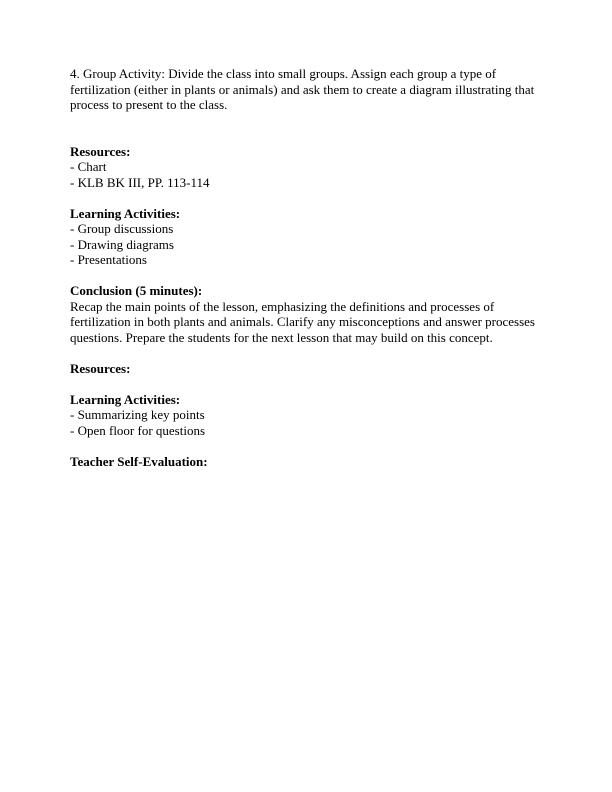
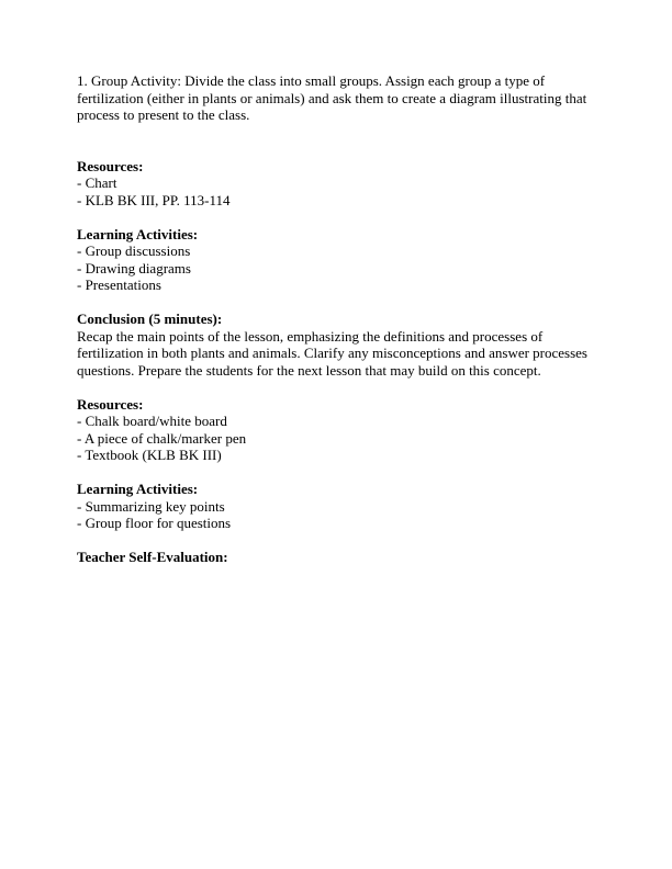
- 4. Group Activity: Divide the class into small groups. Assign each group a type of fertilization (either in plants or animals) and ask them to create a diagram illustrating that process to present to the class.
+ 1. Group Activity: Divide the class into small groups. Assign each group a type of fertilization (either in plants or animals) and ask them to create a diagram illustrating that process to present to the class.
  Resources:
  - Chart
  - KLB BK III, PP. 113-114
  Learning Activities:
  - Group discussions
  - Drawing diagrams
  - Presentations
  Conclusion (5 minutes):
  Recap the main points of the lesson, emphasizing the definitions and processes of fertilization in both plants and animals. Clarify any misconceptions and answer processes questions. Prepare the students for the next lesson that may build on this concept.
  Resources:
+ - Chalk board/white board
+ - A piece of chalk/marker pen
+ - Textbook (KLB BK III)
  Learning Activities:
  - Summarizing key points
- - Open floor for questions
+ - Group floor for questions
  Teacher Self-Evaluation:
